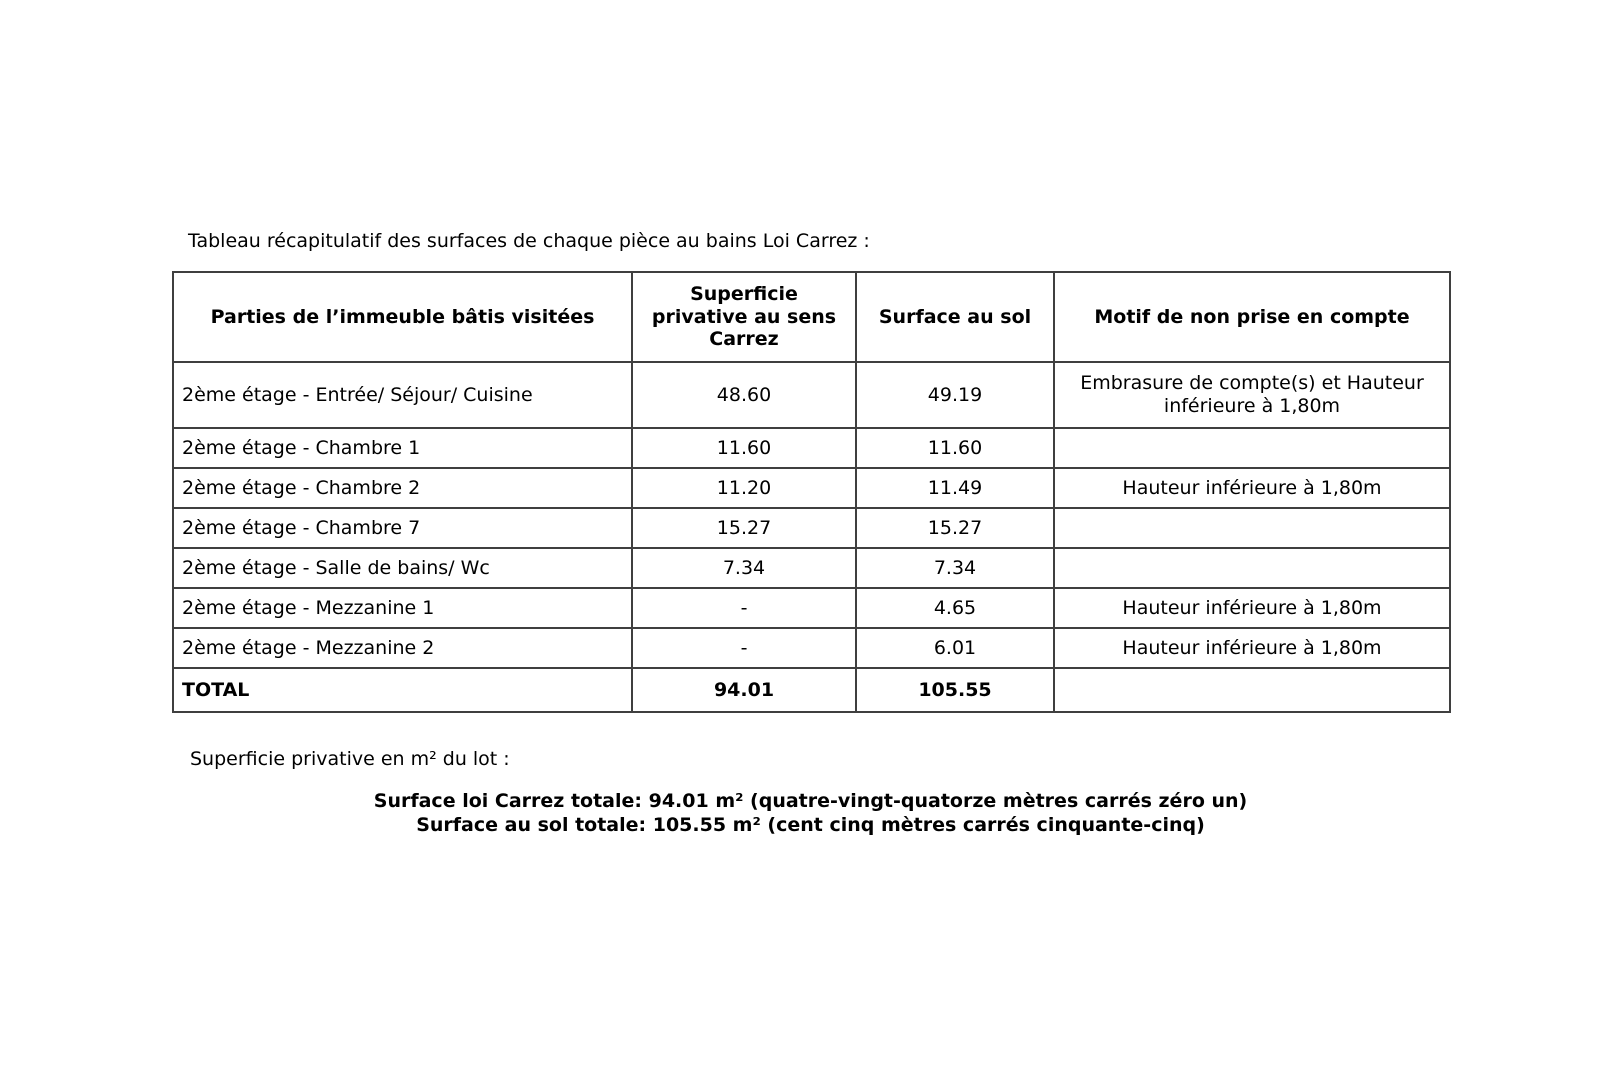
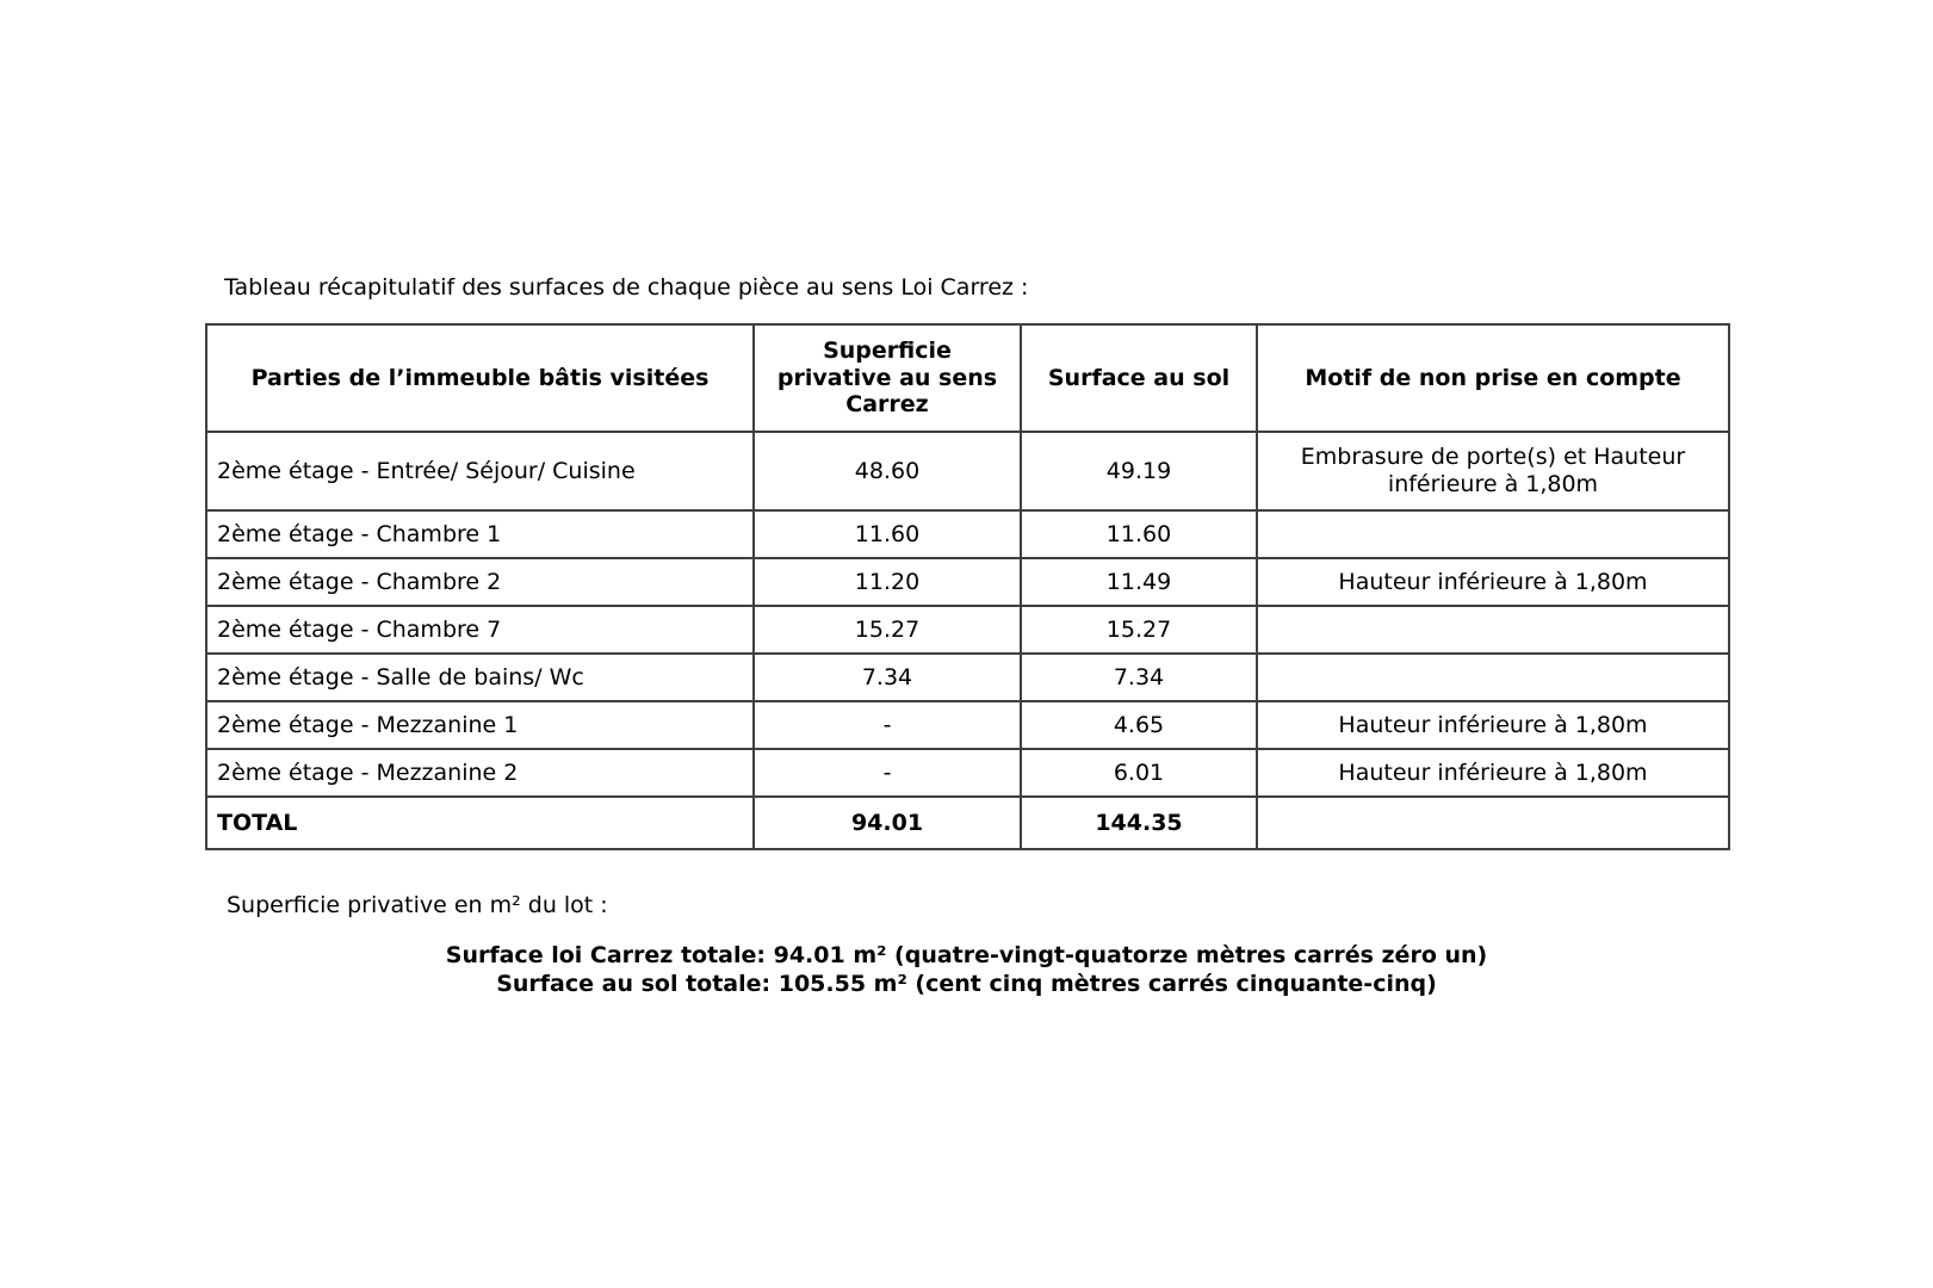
- Tableau récapitulatif des surfaces de chaque pièce au bains Loi Carrez :
+ Tableau récapitulatif des surfaces de chaque pièce au sens Loi Carrez :
  Parties de l’immeuble bâtis visitées	Superficie privative au sens Carrez	Surface au sol	Motif de non prise en compte
- 2ème étage - Entrée/ Séjour/ Cuisine	48.60	49.19	Embrasure de compte(s) et Hauteur inférieure à 1,80m
+ 2ème étage - Entrée/ Séjour/ Cuisine	48.60	49.19	Embrasure de porte(s) et Hauteur inférieure à 1,80m
  2ème étage - Chambre 1	11.60	11.60
  2ème étage - Chambre 2	11.20	11.49	Hauteur inférieure à 1,80m
  2ème étage - Chambre 7	15.27	15.27
  2ème étage - Salle de bains/ Wc	7.34	7.34
  2ème étage - Mezzanine 1	-	4.65	Hauteur inférieure à 1,80m
  2ème étage - Mezzanine 2	-	6.01	Hauteur inférieure à 1,80m
- TOTAL	94.01	105.55
+ TOTAL	94.01	144.35
  Superficie privative en m² du lot :
  Surface loi Carrez totale: 94.01 m² (quatre-vingt-quatorze mètres carrés zéro un)
  Surface au sol totale: 105.55 m² (cent cinq mètres carrés cinquante-cinq)
